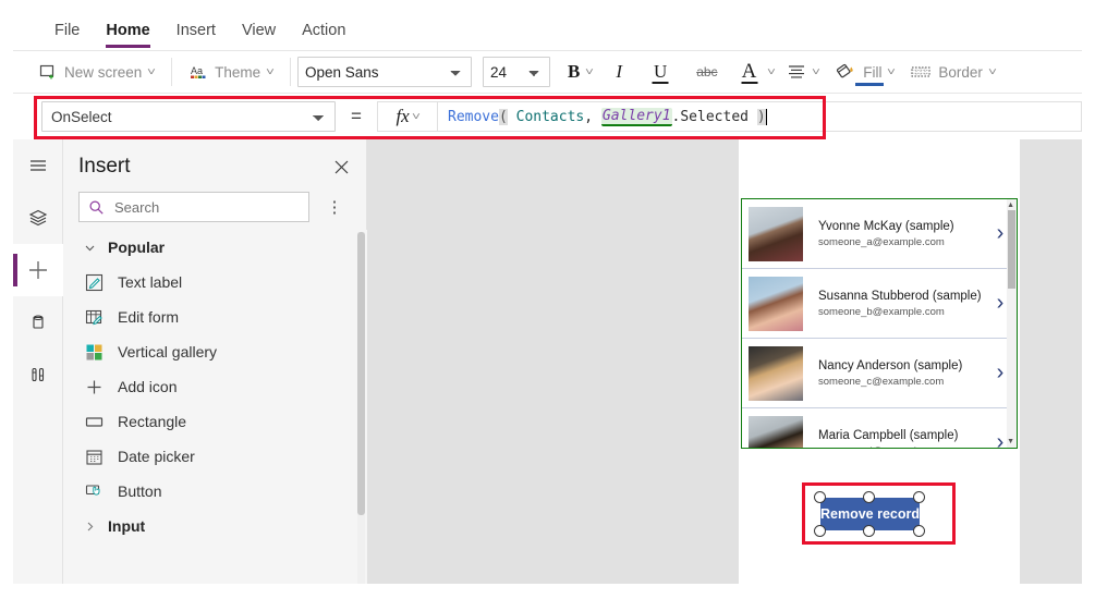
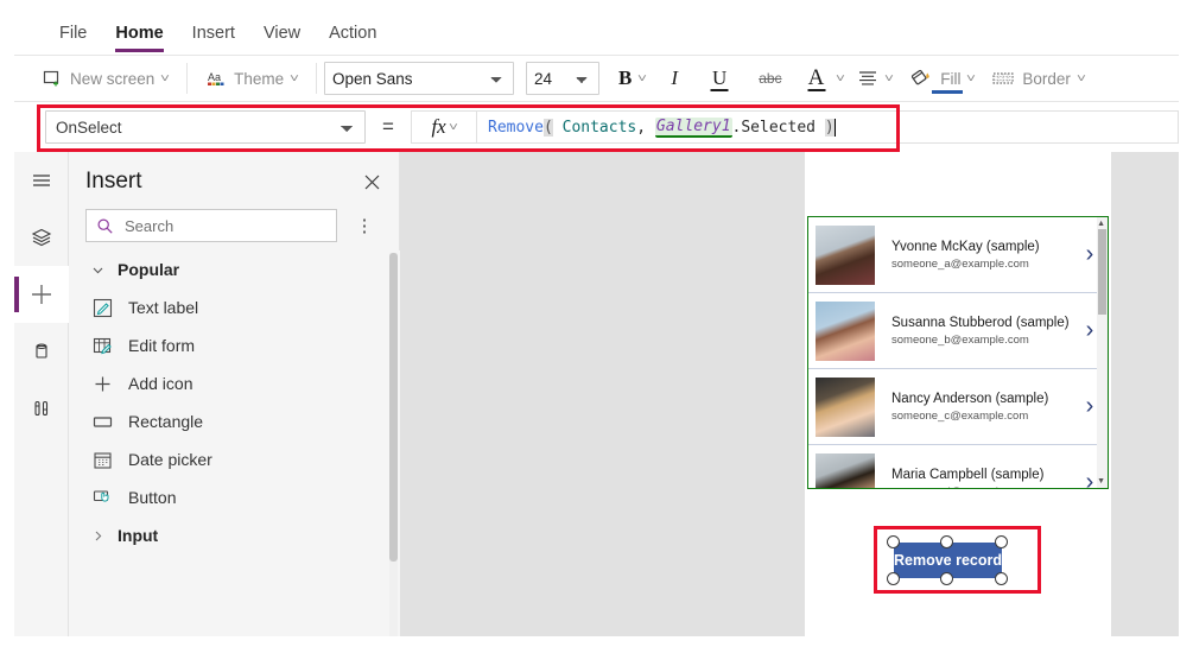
  File
  Home
  Insert
  View
  Action
  New screen
  ˅
  Aa
  Theme
  ˅
  Open Sans
  24
  B
  ˅
  I
  U
  abc
  A
  ˅
  ˅
  Fill
  ˅
  Border
  ˅
  OnSelect
  =
  fx
  ˅
  Remove
  (
  Contacts
  ,
  Gallery1
  .Selected
  )
  Insert
  Search
  ⋮
  Popular
  Text label
  Edit form
- Vertical gallery
  Add icon
  Rectangle
  Date picker
  Button
  Input
  Yvonne McKay (sample)
  someone_a@example.com
  ›
  Susanna Stubberod (sample)
  someone_b@example.com
  ›
  Nancy Anderson (sample)
  someone_c@example.com
  ›
  Maria Campbell (sample)
  ›
  Remove record
